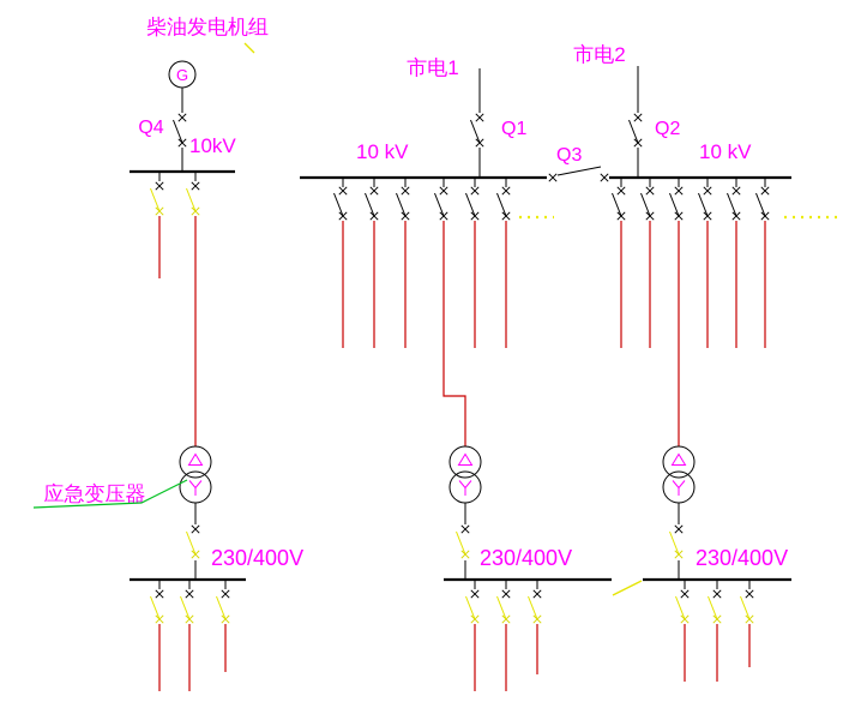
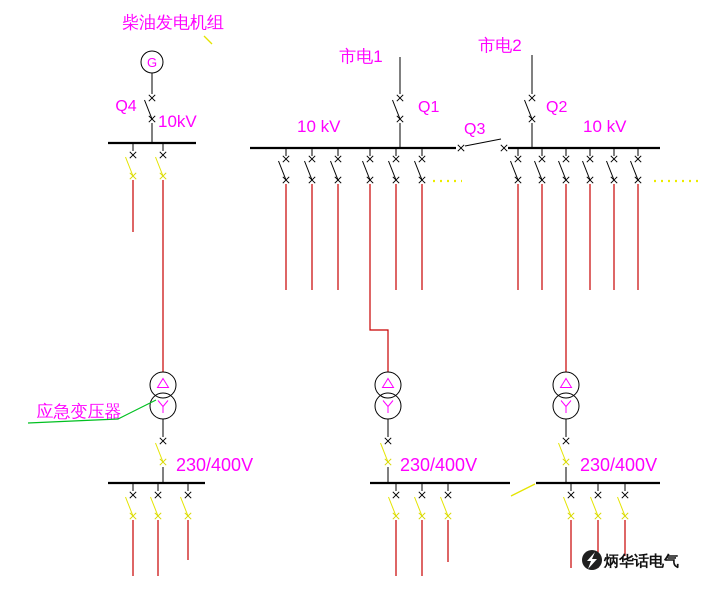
  柴油发电机组
  G
  Q4
  10kV
  应急变压器
  230/400V
  市电1
  Q1
  10 kV
  Q3
  市电2
  Q2
  10 kV
  230/400V
  230/400V
+ 炳华话电气
